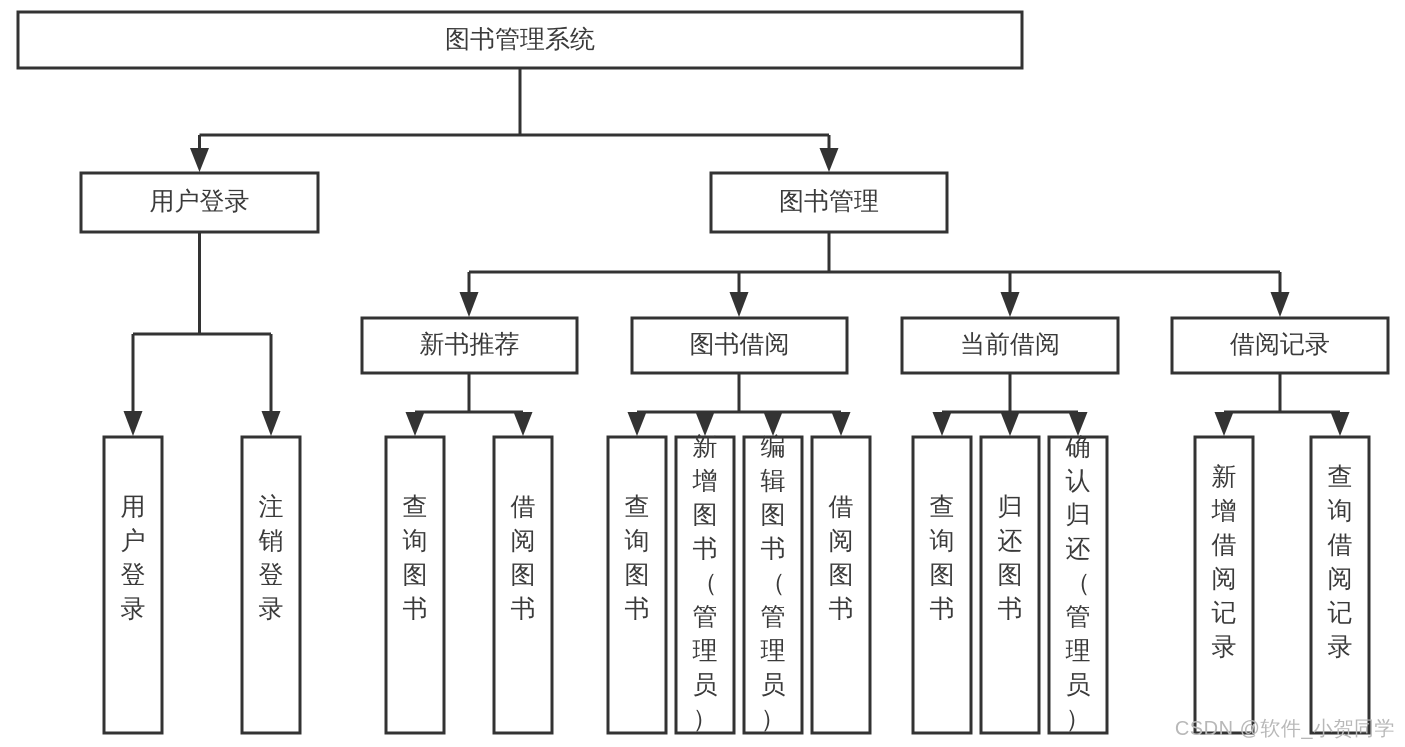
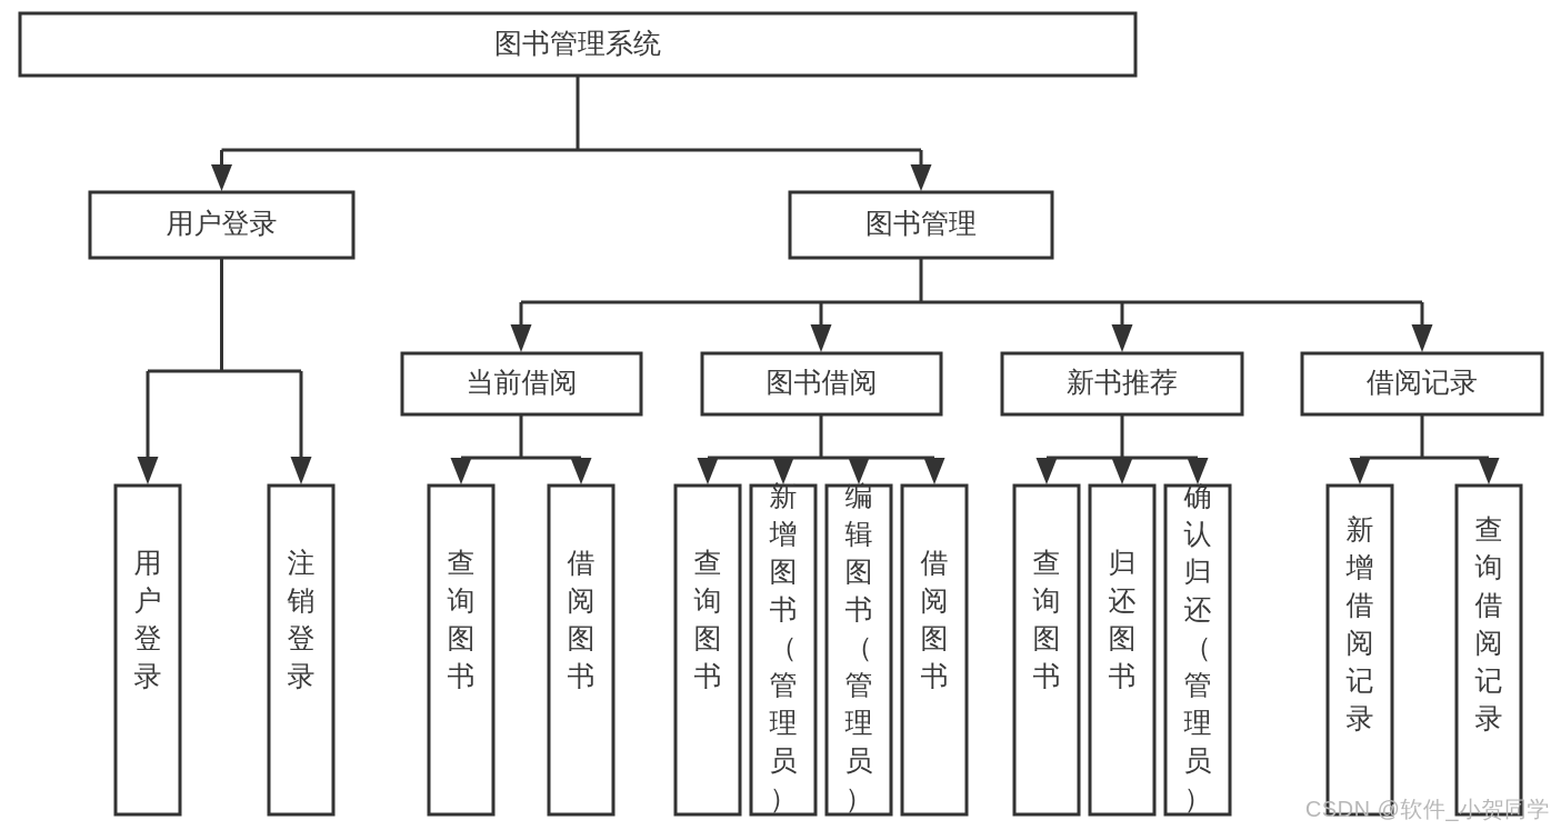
  图书管理系统
  用户登录
  图书管理
- 新书推荐
+ 当前借阅
  图书借阅
- 当前借阅
+ 新书推荐
  借阅记录
  用户登录
  注销登录
  查询图书
  借阅图书
  查询图书
  新增图书（管理员）
  编辑图书（管理员）
  借阅图书
  查询图书
  归还图书
  确认归还（管理员）
  新增借阅记录
  查询借阅记录
  CSDN @软件_小贺同学
